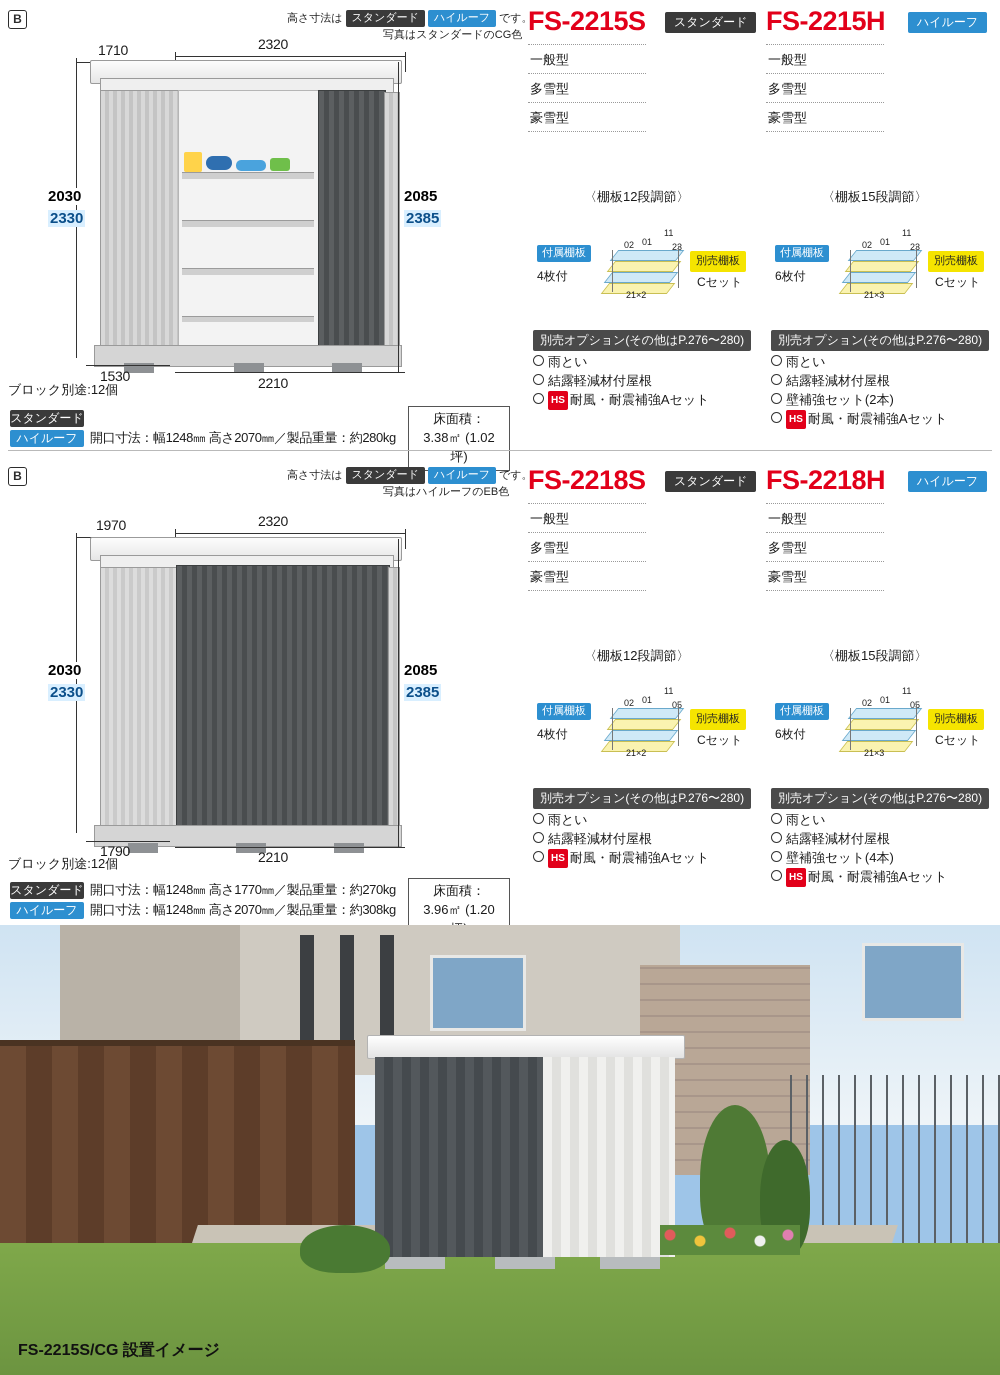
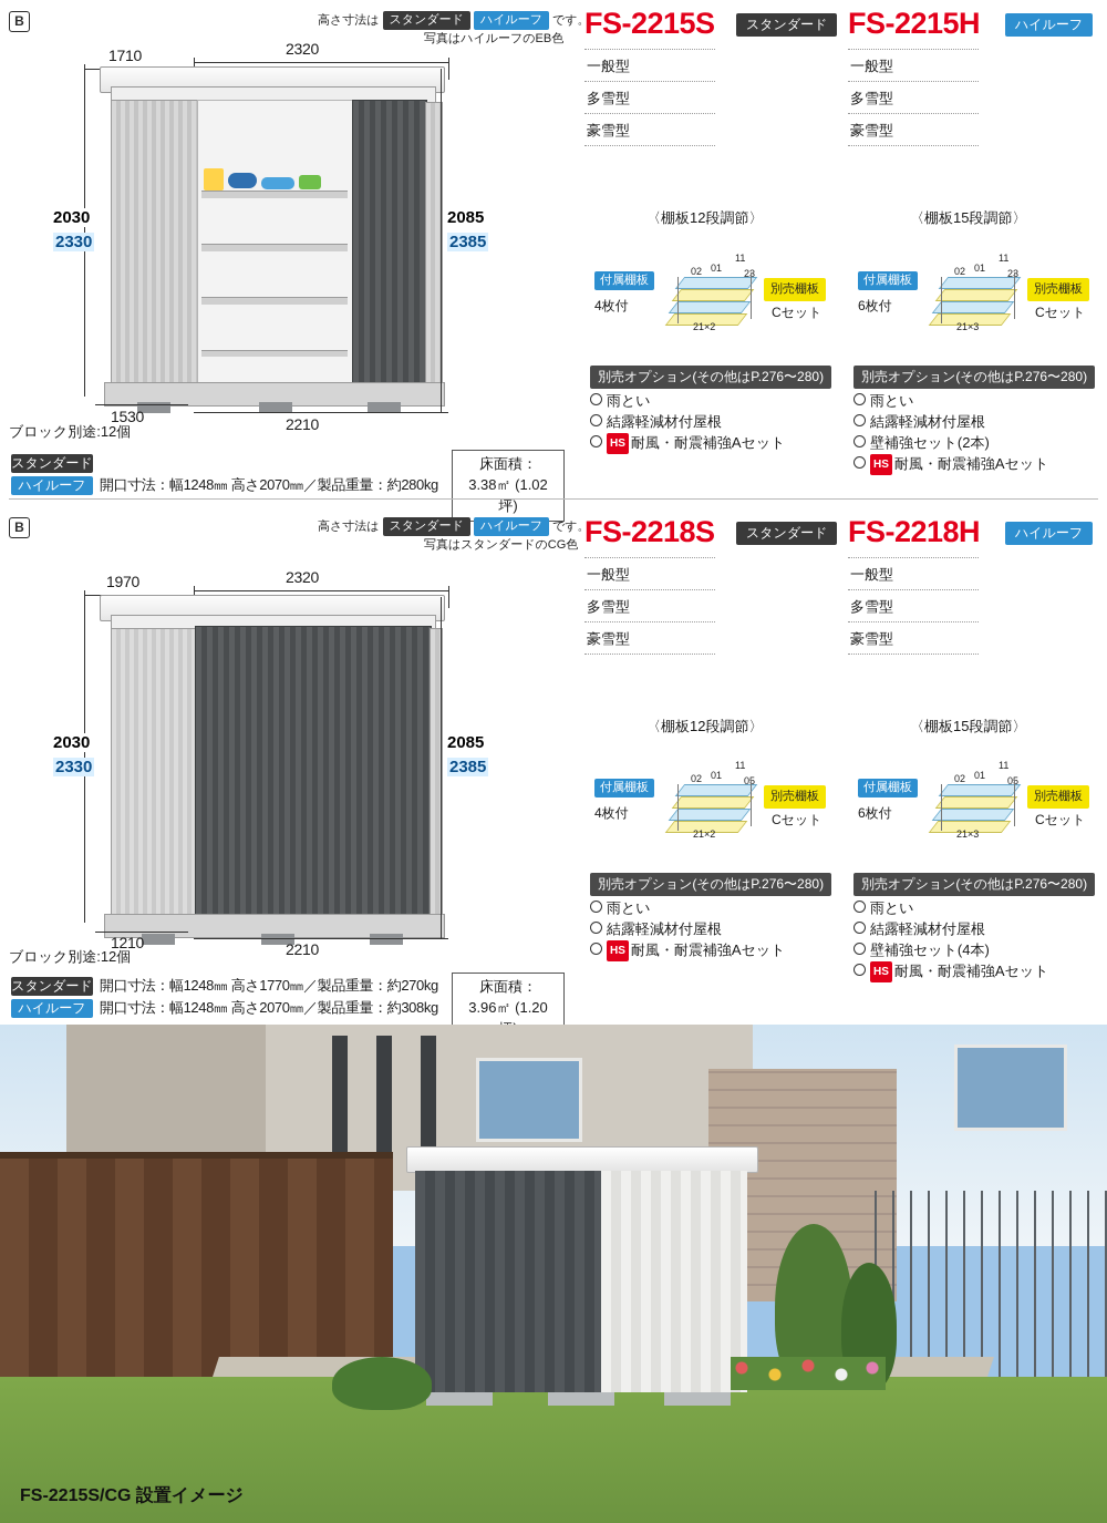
  B
  高さ寸法は スタンダード ハイルーフ です。
- 写真はスタンダードのCG色
+ 写真はハイルーフのEB色
  1710
  2320
  2030
  2330
  2085
  2385
  1530
  2210
  ブロック別途:12個
  スタンダード
  ハイルーフ
  開口寸法：幅1248㎜ 高さ2070㎜／製品重量：約280kg
  床面積：
  3.38㎡ (1.02坪)
  FS-2215S
  スタンダード
  一般型
  多雪型
  豪雪型
  〈棚板12段調節〉
  付属棚板
  4枚付
  別売棚板
  Cセット
  11
  02
  01
  23
  21×2
  別売オプション(その他はP.276〜280)
  雨とい
  結露軽減材付屋根
  HS 耐風・耐震補強Aセット
  FS-2215H
  ハイルーフ
  一般型
  多雪型
  豪雪型
  〈棚板15段調節〉
  付属棚板
  6枚付
  別売棚板
  Cセット
  11
  02
  01
  23
  21×3
  別売オプション(その他はP.276〜280)
  雨とい
  結露軽減材付屋根
  壁補強セット(2本)
  HS 耐風・耐震補強Aセット
  B
  高さ寸法は スタンダード ハイルーフ です。
- 写真はハイルーフのEB色
+ 写真はスタンダードのCG色
  1970
  2320
  2030
  2330
  2085
  2385
- 1790
+ 1210
  2210
  ブロック別途:12個
  スタンダード
  開口寸法：幅1248㎜ 高さ1770㎜／製品重量：約270kg
  ハイルーフ
  開口寸法：幅1248㎜ 高さ2070㎜／製品重量：約308kg
  床面積：
  3.96㎡ (1.20
  FS-2218S
  スタンダード
  一般型
  多雪型
  豪雪型
  〈棚板12段調節〉
  付属棚板
  4枚付
  別売棚板
  Cセット
  11
  02
  01
  05
  21×2
  別売オプション(その他はP.276〜280)
  雨とい
  結露軽減材付屋根
  HS 耐風・耐震補強Aセット
  FS-2218H
  ハイルーフ
  一般型
  多雪型
  豪雪型
  〈棚板15段調節〉
  付属棚板
  6枚付
  別売棚板
  Cセット
  11
  02
  01
  05
  21×3
  別売オプション(その他はP.276〜280)
  雨とい
  結露軽減材付屋根
  壁補強セット(4本)
  HS 耐風・耐震補強Aセット
  FS-2215S/CG 設置イメージ
